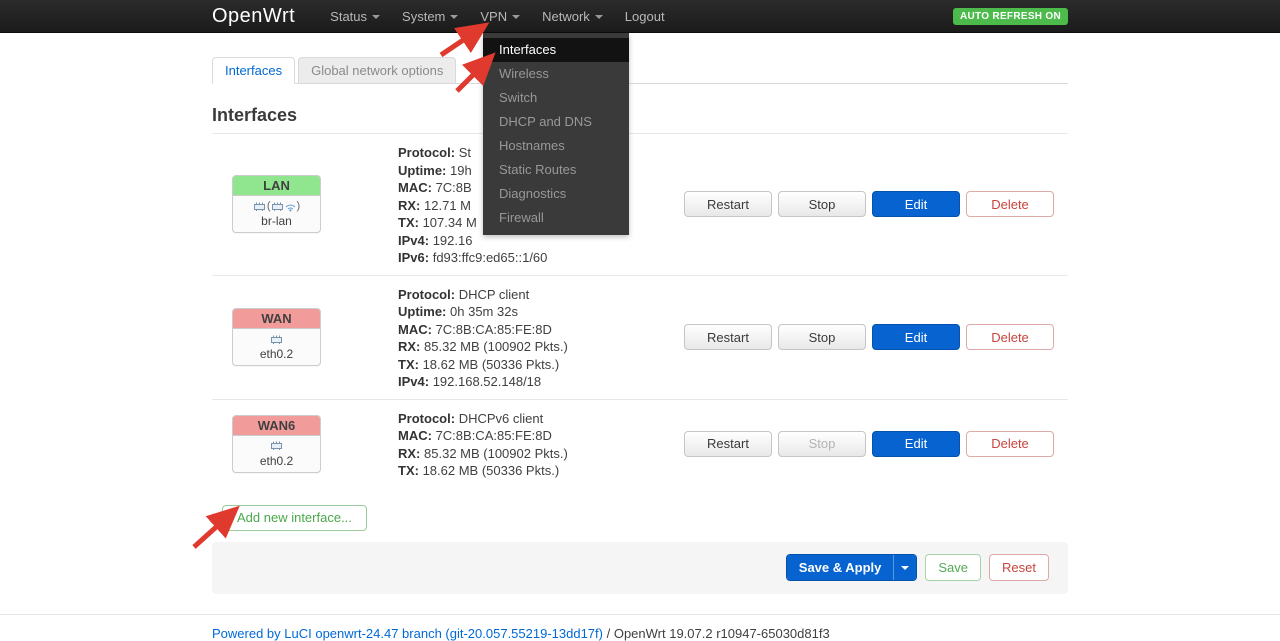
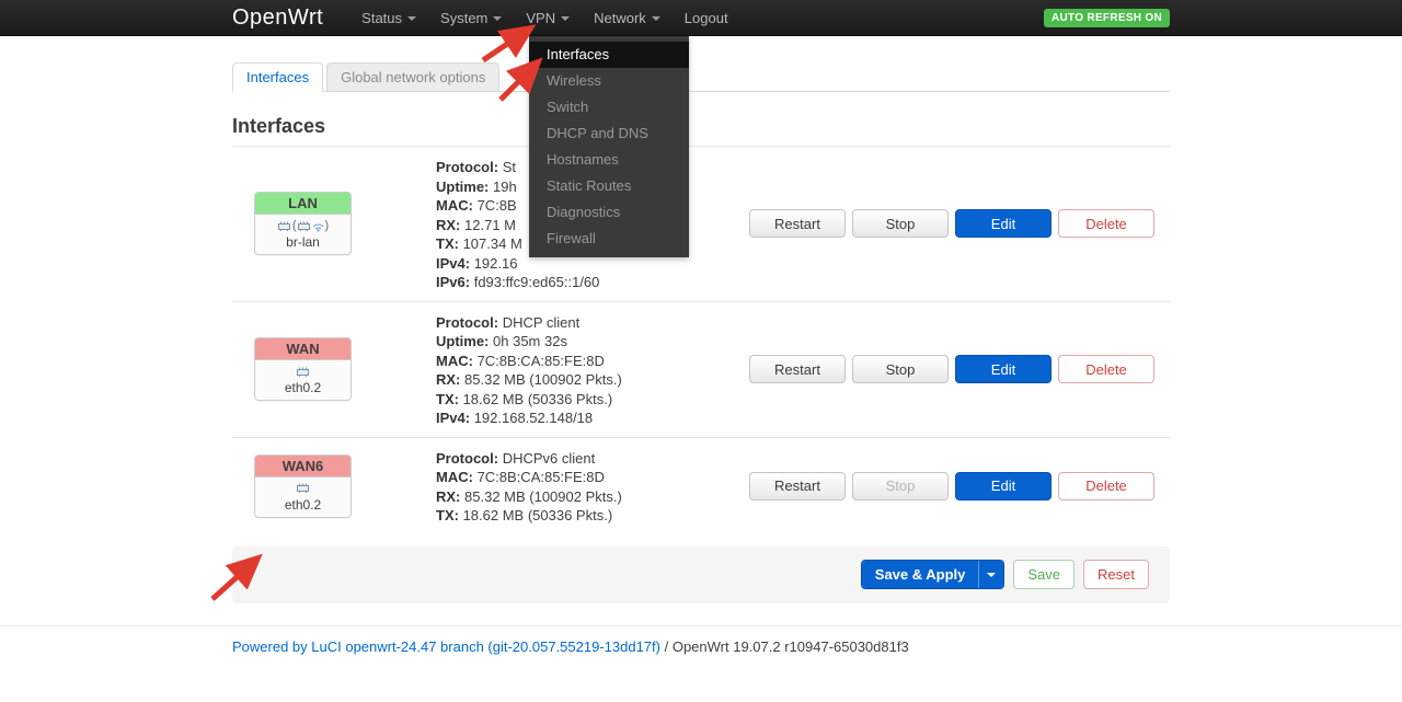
  OpenWrt
  Status
  System
  VPN
  Network
  Logout
  AUTO REFRESH ON
  Interfaces
  Wireless
  Switch
  DHCP and DNS
  Hostnames
  Static Routes
  Diagnostics
  Firewall
  Interfaces
  Global network options
  Interfaces
  LAN
  br-lan
  Protocol: St
  Uptime: 19h
  MAC: 7C:8B
  RX: 12.71 M
  TX: 107.34 M
  IPv4: 192.16
  IPv6: fd93:ffc9:ed65::1/60
  Restart
  Stop
  Edit
  Delete
  WAN
  eth0.2
  Protocol: DHCP client
  Uptime: 0h 35m 32s
  MAC: 7C:8B:CA:85:FE:8D
  RX: 85.32 MB (100902 Pkts.)
  TX: 18.62 MB (50336 Pkts.)
  IPv4: 192.168.52.148/18
  Restart
  Stop
  Edit
  Delete
  WAN6
  eth0.2
  Protocol: DHCPv6 client
  MAC: 7C:8B:CA:85:FE:8D
  RX: 85.32 MB (100902 Pkts.)
  TX: 18.62 MB (50336 Pkts.)
  Restart
  Stop
  Edit
  Delete
- Add new interface...
  Save & Apply
  Save
  Reset
  Powered by LuCI openwrt-24.47 branch (git-20.057.55219-13dd17f) / OpenWrt 19.07.2 r10947-65030d81f3
